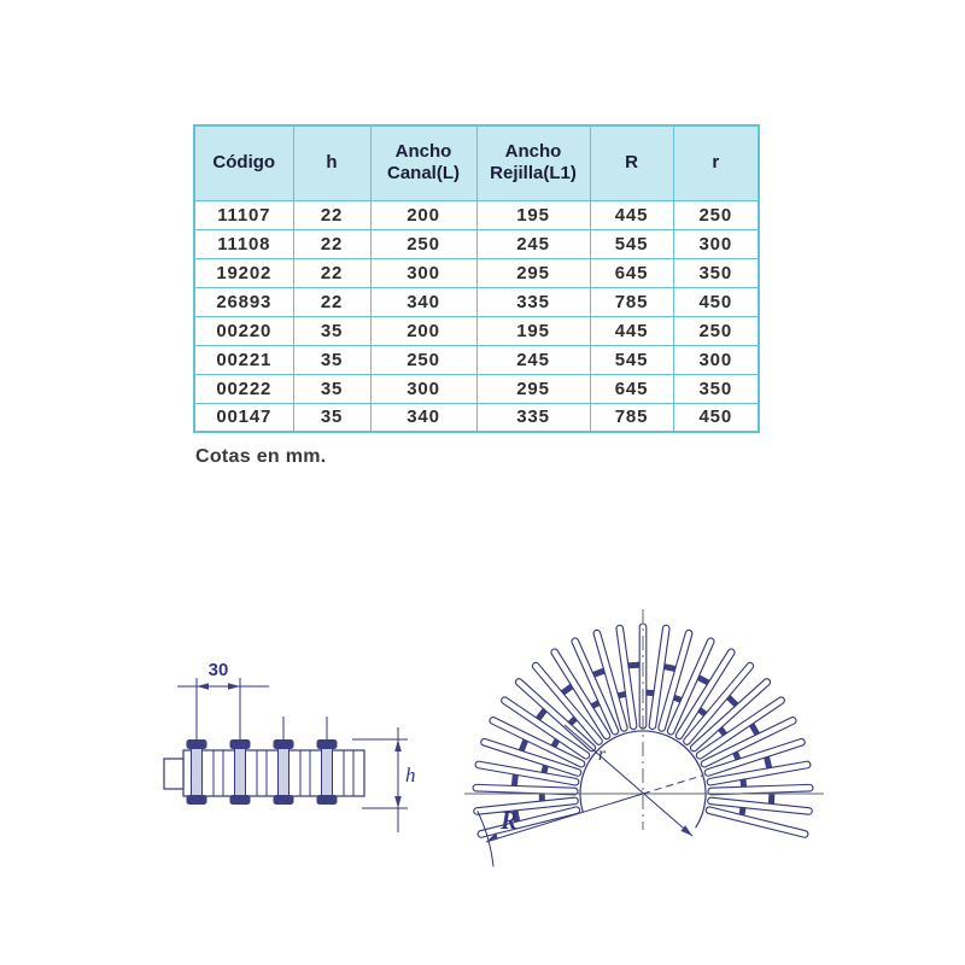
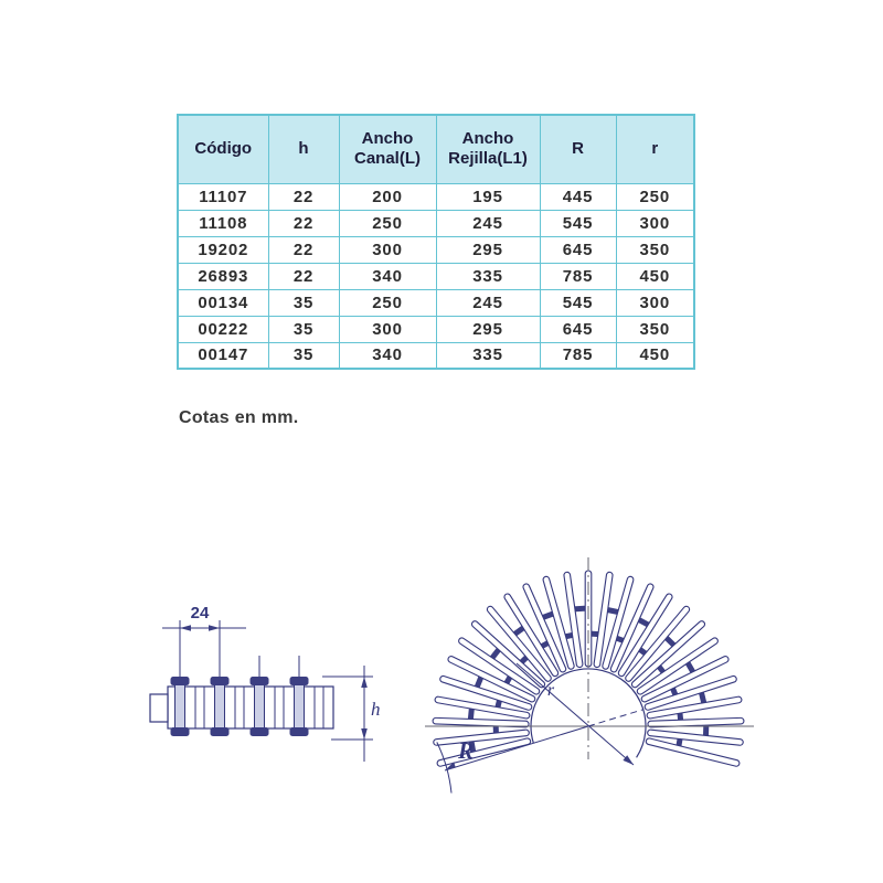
  Código	h	Ancho Canal(L)	Ancho Rejilla(L1)	R	r
  11107	22	200	195	445	250
  11108	22	250	245	545	300
  19202	22	300	295	645	350
  26893	22	340	335	785	450
- 00220	35	200	195	445	250
- 00221	35	250	245	545	300
+ 00134	35	250	245	545	300
  00222	35	300	295	645	350
  00147	35	340	335	785	450
  Cotas en mm.
- 30
+ 24
  h
  r
  R
